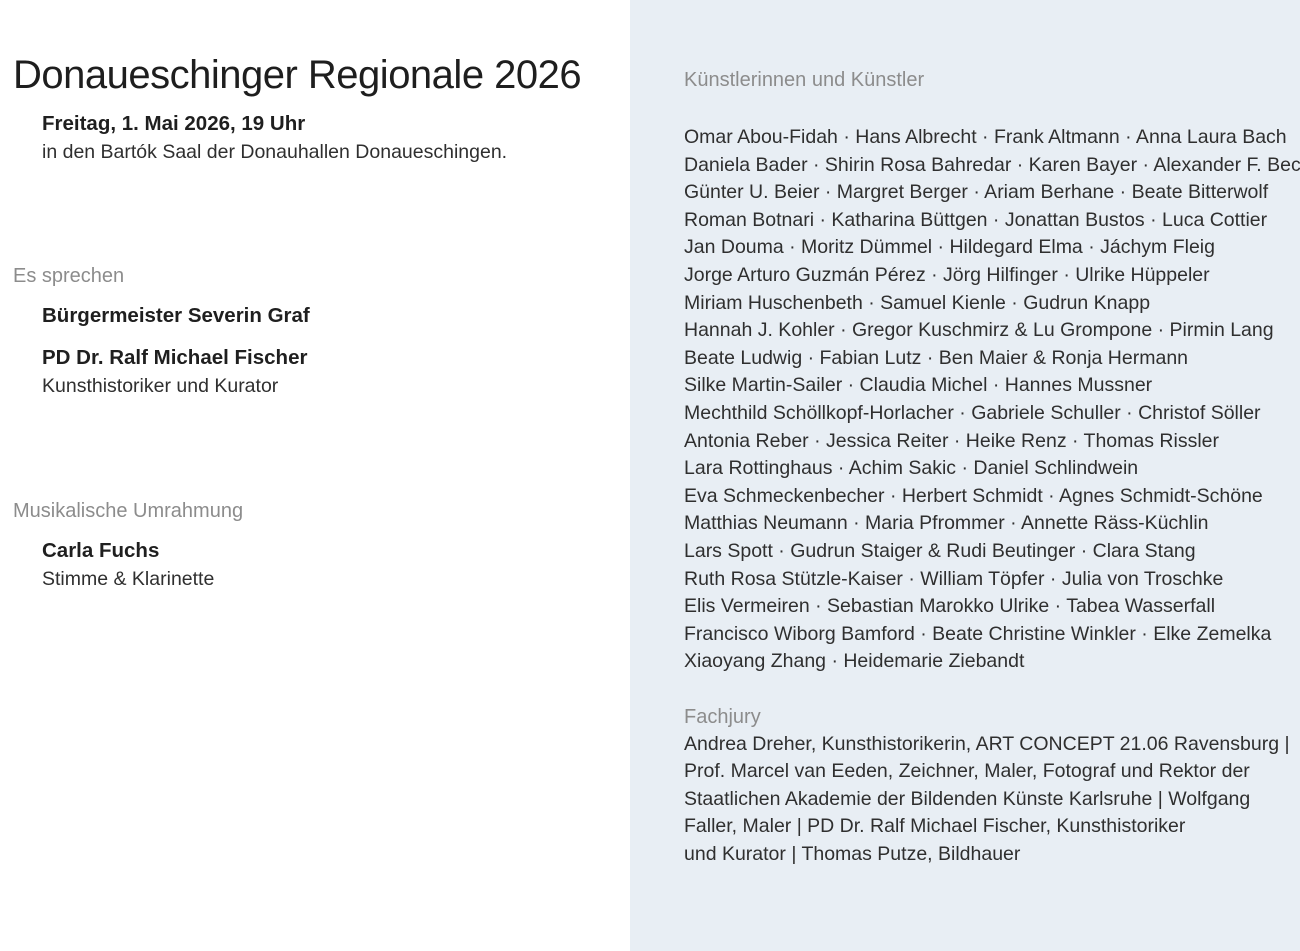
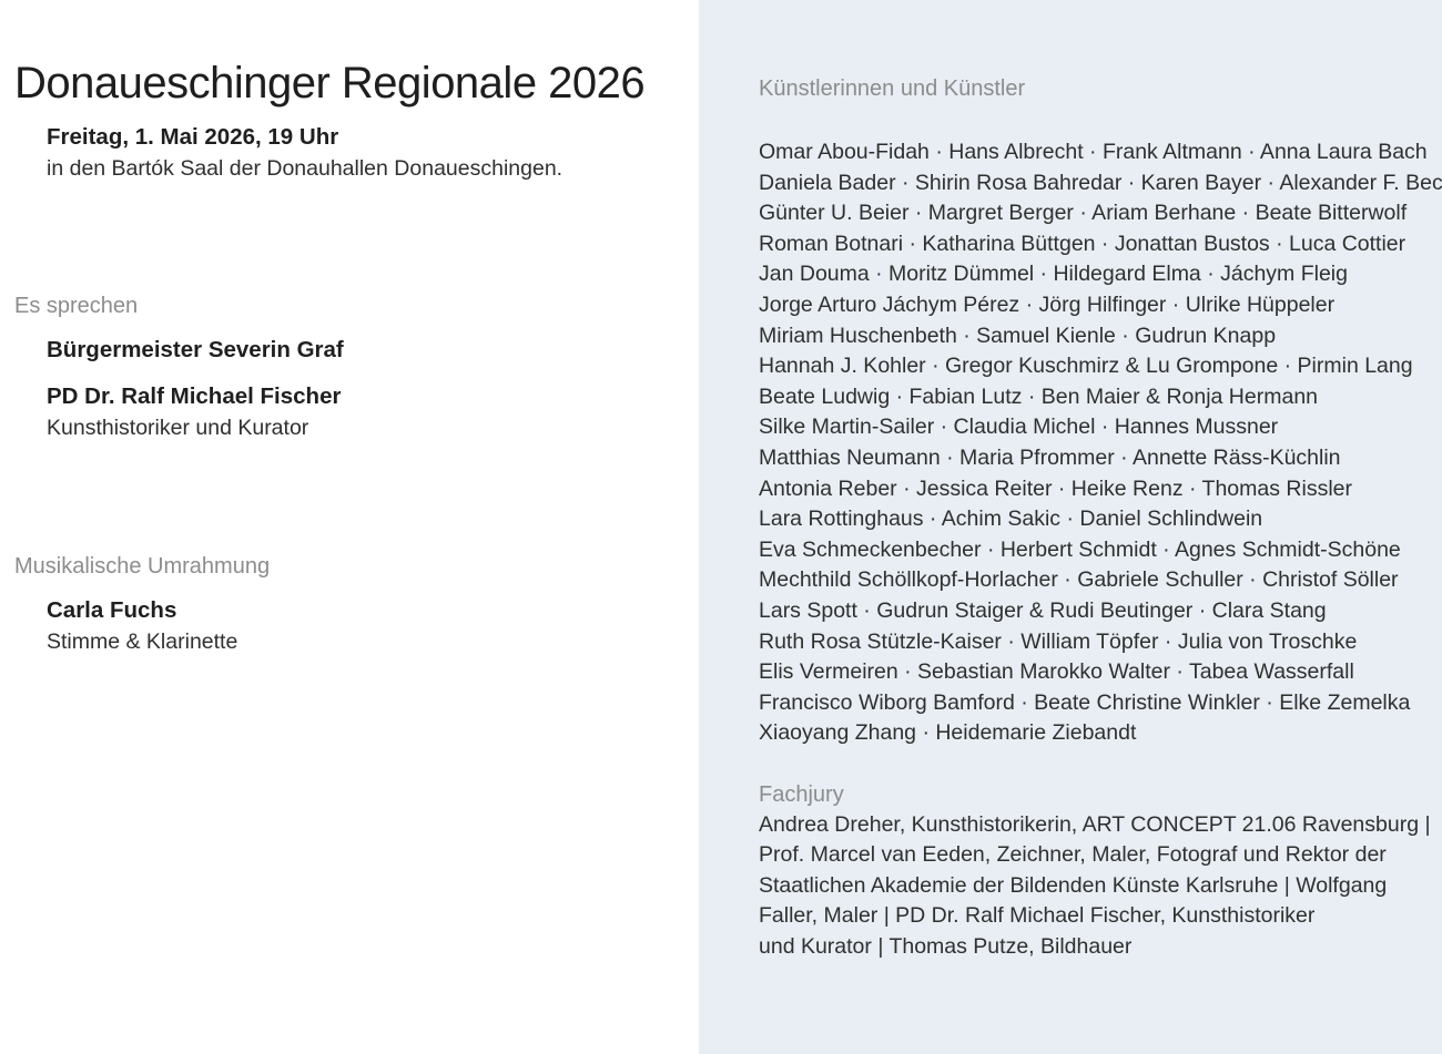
  Donaueschinger Regionale 2026
  Freitag, 1. Mai 2026, 19 Uhr
  in den Bartók Saal der Donauhallen Donaueschingen.
  Es sprechen
  Bürgermeister Severin Graf
  PD Dr. Ralf Michael Fischer
  Kunsthistoriker und Kurator
  Musikalische Umrahmung
  Carla Fuchs
  Stimme & Klarinette
  Künstlerinnen und Künstler
  Omar Abou-Fidah · Hans Albrecht · Frank Altmann · Anna Laura Bach
  Daniela Bader · Shirin Rosa Bahredar · Karen Bayer · Alexander F. Bec
  Günter U. Beier · Margret Berger · Ariam Berhane · Beate Bitterwolf
  Roman Botnari · Katharina Büttgen · Jonattan Bustos · Luca Cottier
  Jan Douma · Moritz Dümmel · Hildegard Elma · Jáchym Fleig
- Jorge Arturo Guzmán Pérez · Jörg Hilfinger · Ulrike Hüppeler
+ Jorge Arturo Jáchym Pérez · Jörg Hilfinger · Ulrike Hüppeler
  Miriam Huschenbeth · Samuel Kienle · Gudrun Knapp
  Hannah J. Kohler · Gregor Kuschmirz & Lu Grompone · Pirmin Lang
  Beate Ludwig · Fabian Lutz · Ben Maier & Ronja Hermann
  Silke Martin-Sailer · Claudia Michel · Hannes Mussner
- Mechthild Schöllkopf-Horlacher · Gabriele Schuller · Christof Söller
+ Matthias Neumann · Maria Pfrommer · Annette Räss-Küchlin
  Antonia Reber · Jessica Reiter · Heike Renz · Thomas Rissler
  Lara Rottinghaus · Achim Sakic · Daniel Schlindwein
  Eva Schmeckenbecher · Herbert Schmidt · Agnes Schmidt-Schöne
- Matthias Neumann · Maria Pfrommer · Annette Räss-Küchlin
+ Mechthild Schöllkopf-Horlacher · Gabriele Schuller · Christof Söller
  Lars Spott · Gudrun Staiger & Rudi Beutinger · Clara Stang
  Ruth Rosa Stützle-Kaiser · William Töpfer · Julia von Troschke
- Elis Vermeiren · Sebastian Marokko Ulrike · Tabea Wasserfall
+ Elis Vermeiren · Sebastian Marokko Walter · Tabea Wasserfall
  Francisco Wiborg Bamford · Beate Christine Winkler · Elke Zemelka
  Xiaoyang Zhang · Heidemarie Ziebandt
  Fachjury
  Andrea Dreher, Kunsthistorikerin, ART CONCEPT 21.06 Ravensburg |
  Prof. Marcel van Eeden, Zeichner, Maler, Fotograf und Rektor der
  Staatlichen Akademie der Bildenden Künste Karlsruhe | Wolfgang
  Faller, Maler | PD Dr. Ralf Michael Fischer, Kunsthistoriker
  und Kurator | Thomas Putze, Bildhauer
